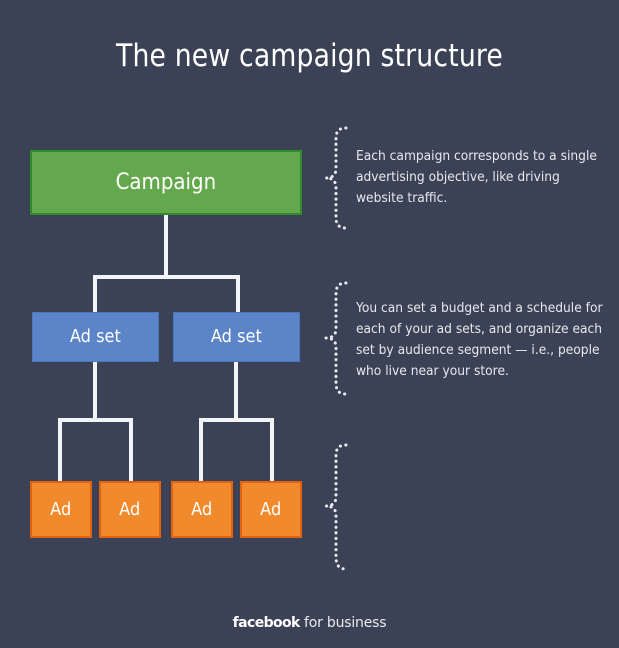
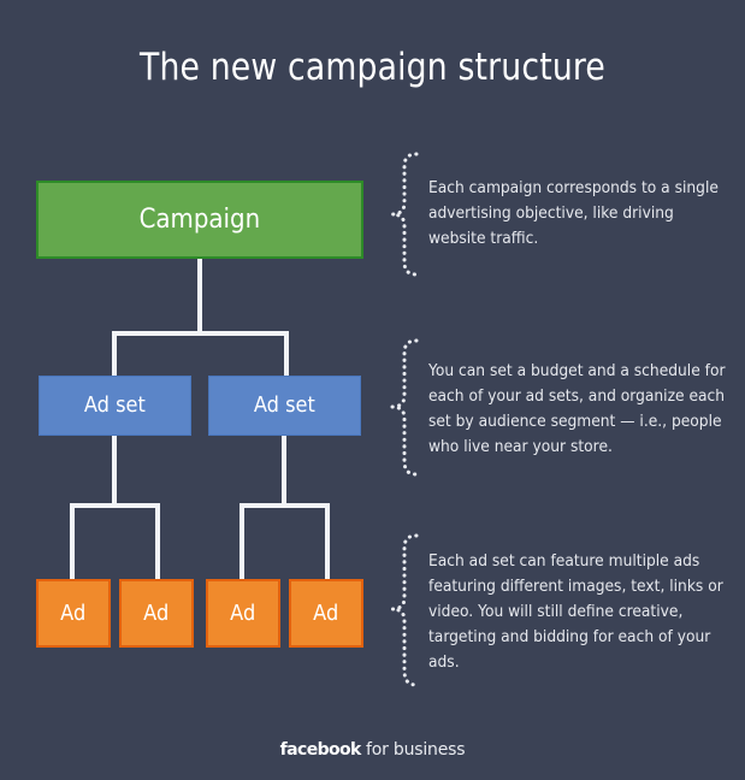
  The new campaign structure
  Campaign
  Ad set
  Ad set
  Ad
  Ad
  Ad
  Ad
  Each campaign corresponds to a single advertising objective, like driving website traffic.
  You can set a budget and a schedule for each of your ad sets, and organize each set by audience segment — i.e., people who live near your store.
+ Each ad set can feature multiple ads featuring different images, text, links or video. You will still define creative, targeting and bidding for each of your ads.
  facebook for business
